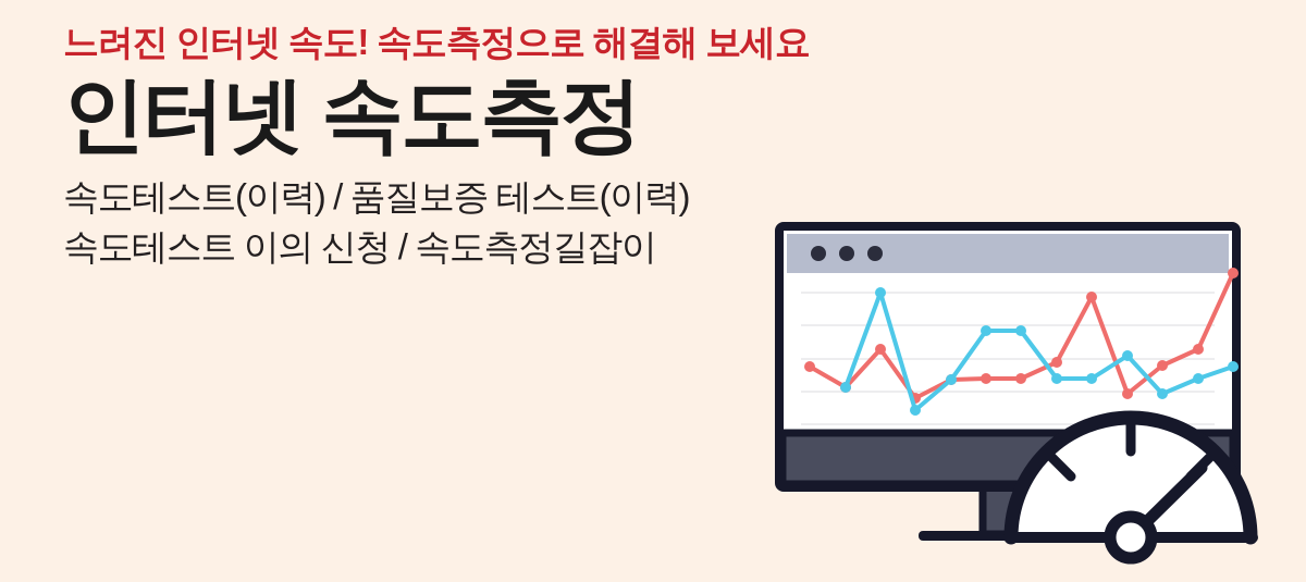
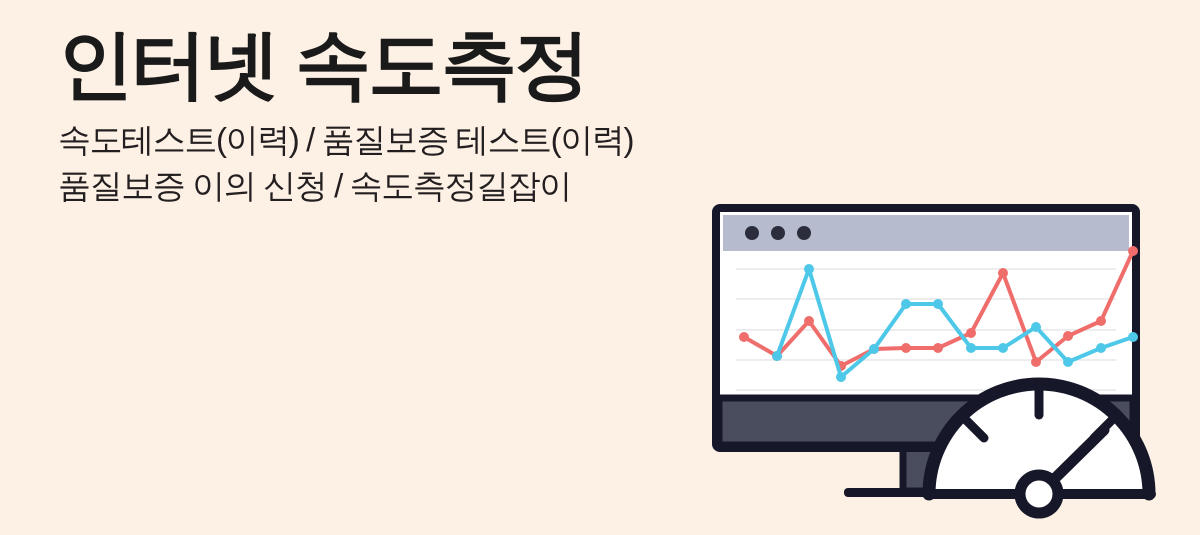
- 느려진 인터넷 속도! 속도측정으로 해결해 보세요
  인터넷 속도측정
  속도테스트(이력) / 품질보증 테스트(이력)
- 속도테스트 이의 신청 / 속도측정길잡이
+ 품질보증 이의 신청 / 속도측정길잡이
